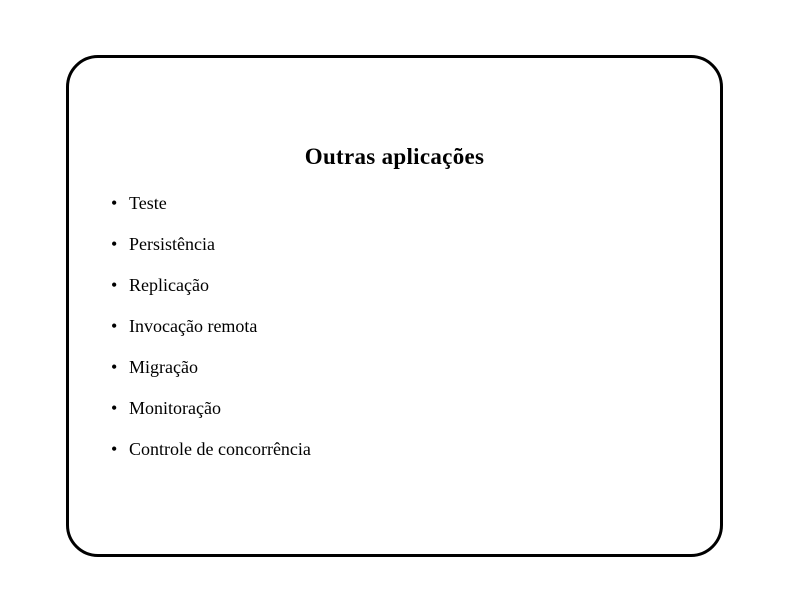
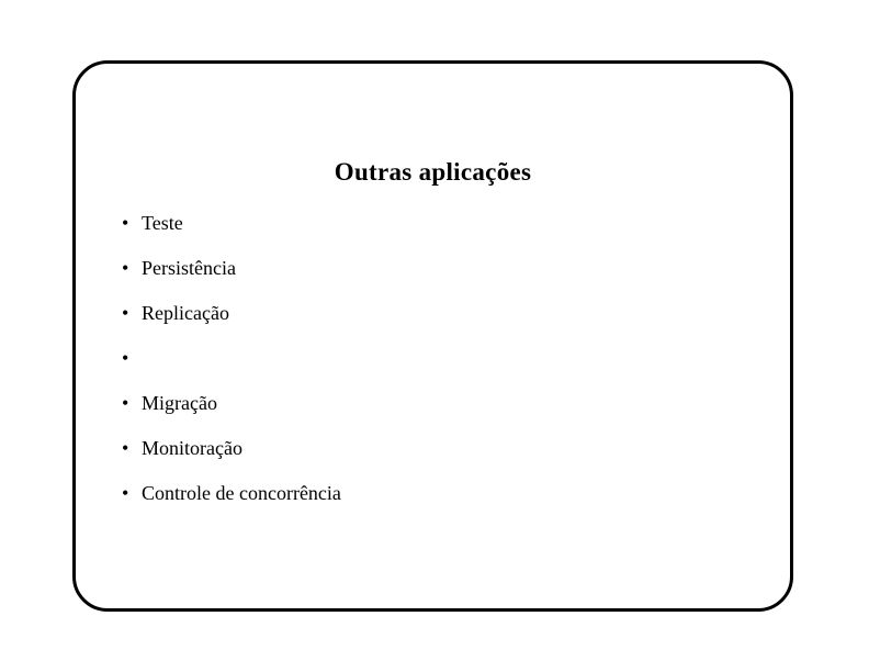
  Outras aplicações
  •
  Teste
  •
  Persistência
  •
  Replicação
  •
- Invocação remota
  •
  Migração
  •
  Monitoração
  •
  Controle de concorrência
